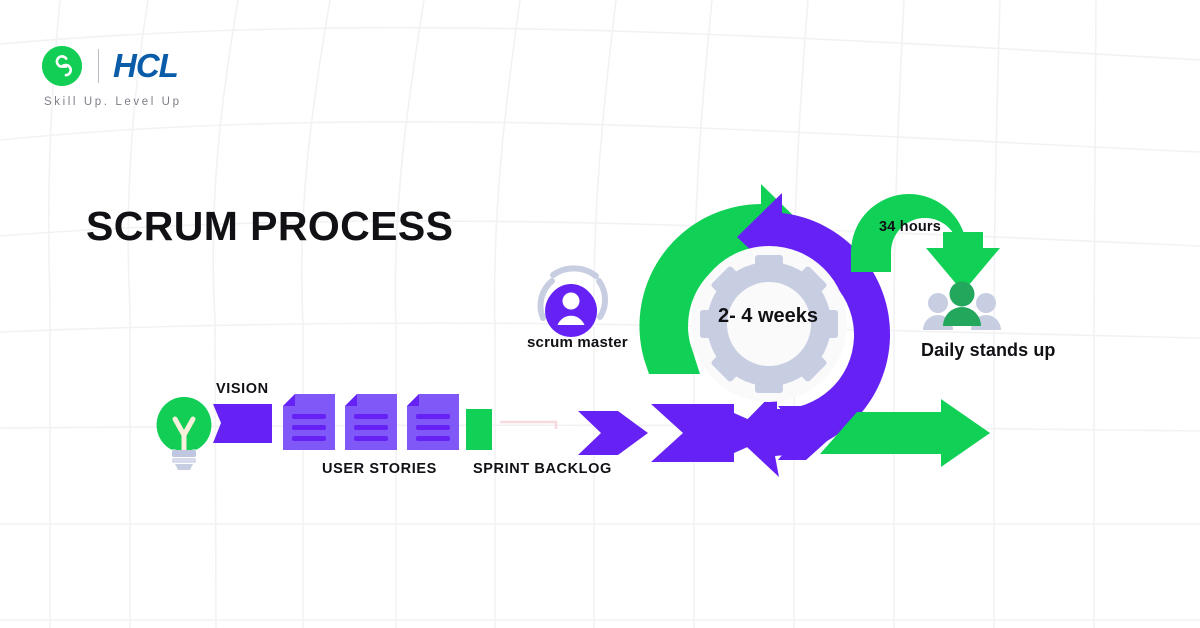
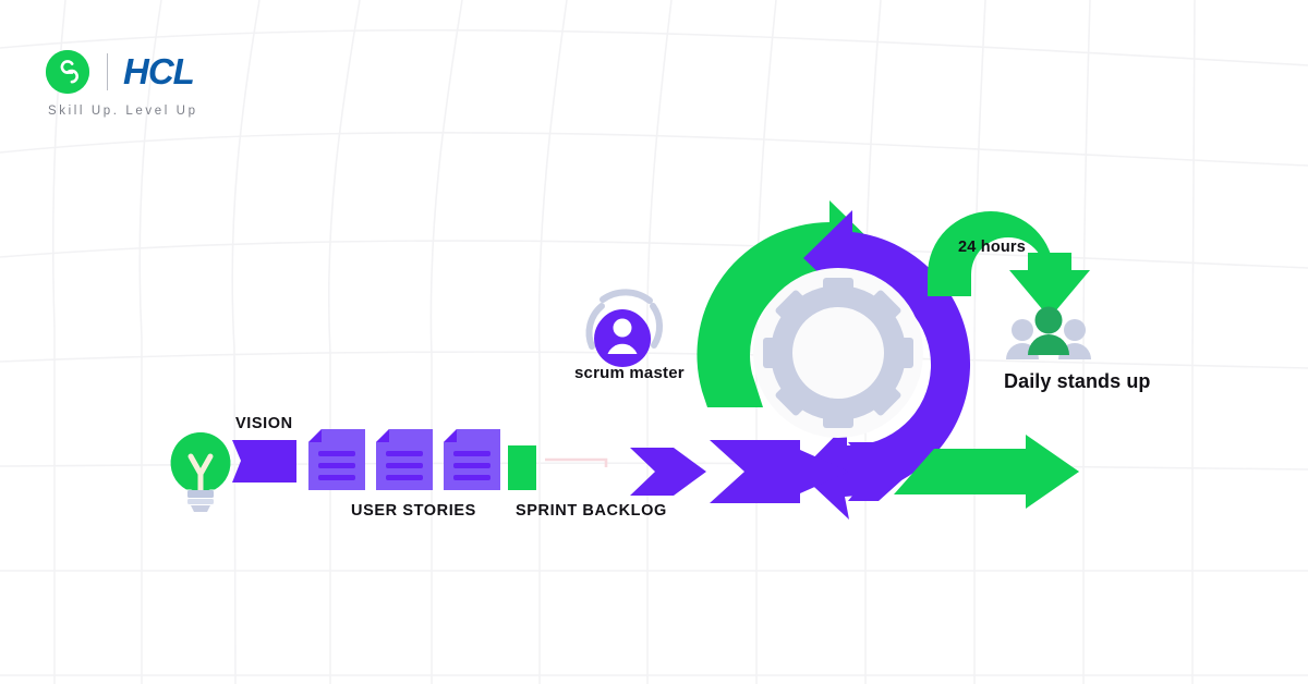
  HCL
  Skill Up. Level Up
- SCRUM PROCESS
  VISION
  USER STORIES
  SPRINT BACKLOG
  scrum master
- 2- 4 weeks
- 34 hours
+ 24 hours
  Daily stands up
